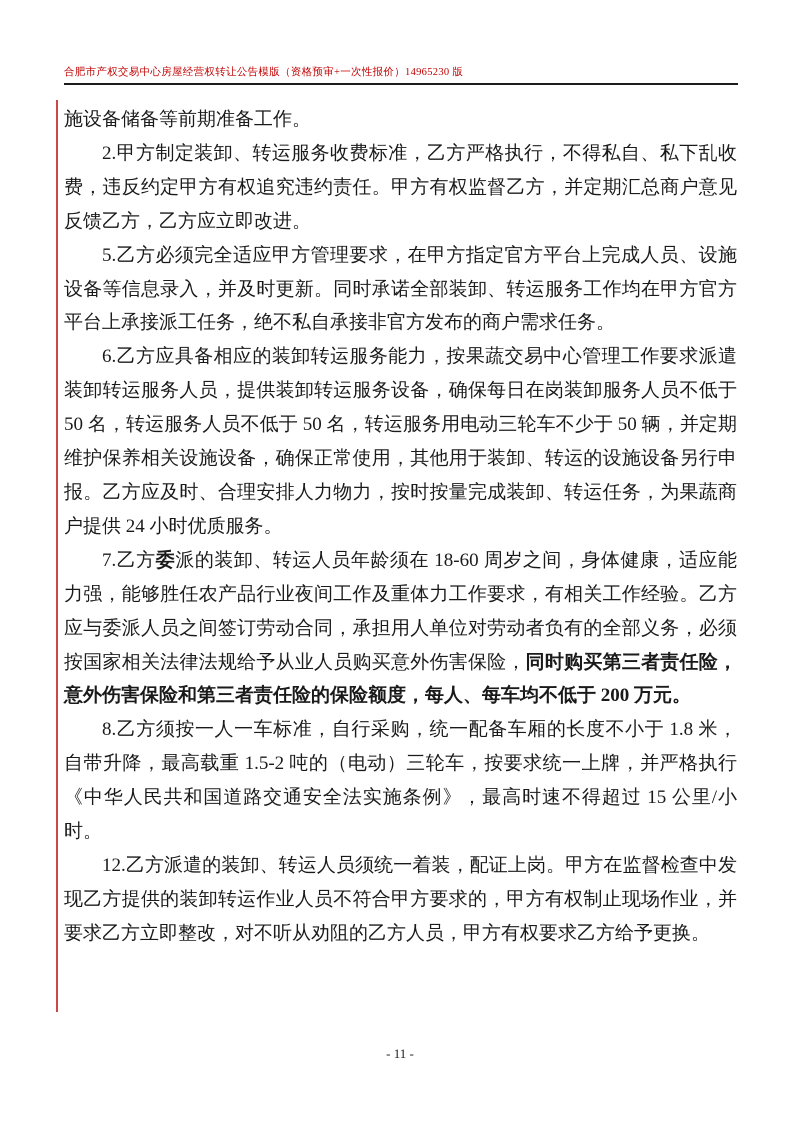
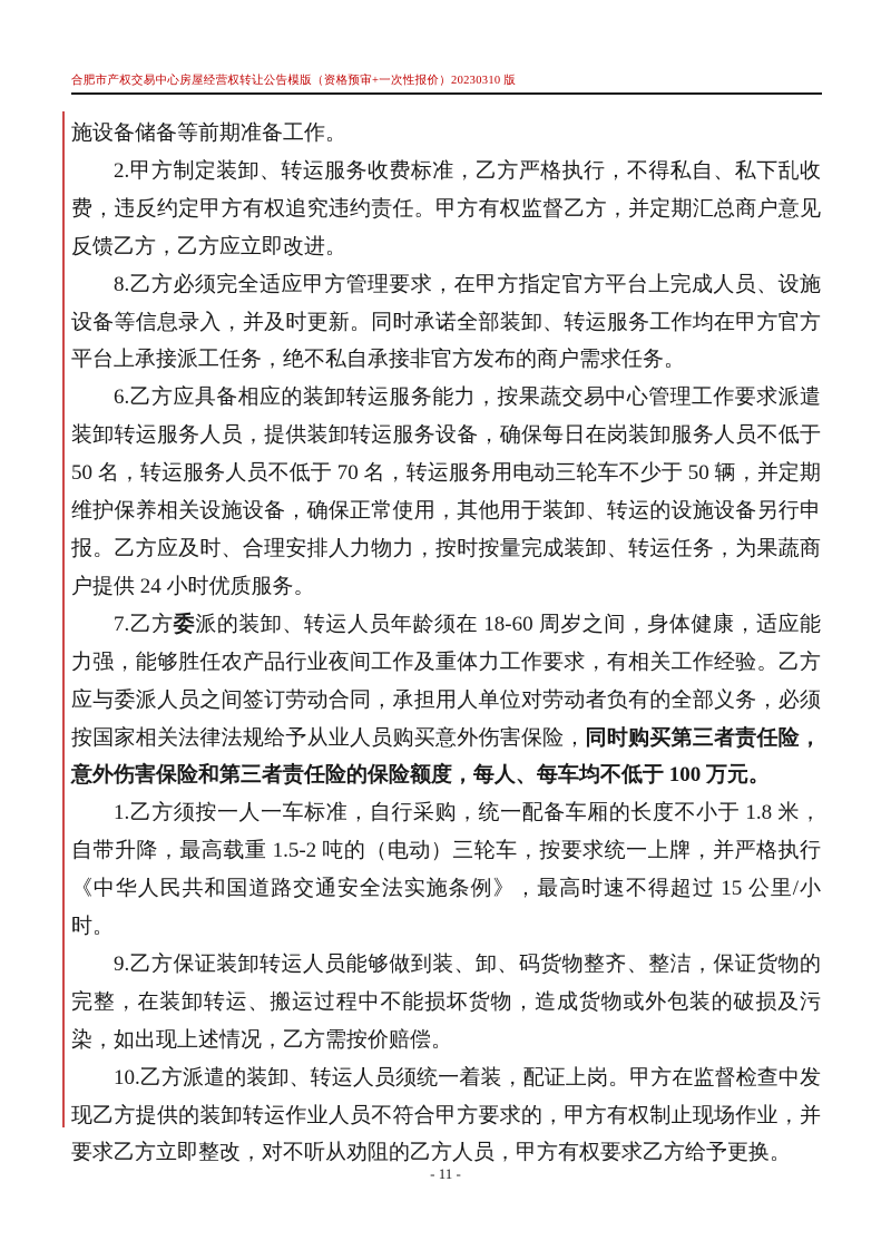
- 合肥市产权交易中心房屋经营权转让公告模版（资格预审+一次性报价）14965230 版
+ 合肥市产权交易中心房屋经营权转让公告模版（资格预审+一次性报价）20230310 版
  施设备储备等前期准备工作。
  2.甲方制定装卸、转运服务收费标准，乙方严格执行，不得私自、私下乱收费，违反约定甲方有权追究违约责任。甲方有权监督乙方，并定期汇总商户意见反馈乙方，乙方应立即改进。
- 5.乙方必须完全适应甲方管理要求，在甲方指定官方平台上完成人员、设施设备等信息录入，并及时更新。同时承诺全部装卸、转运服务工作均在甲方官方平台上承接派工任务，绝不私自承接非官方发布的商户需求任务。
+ 8.乙方必须完全适应甲方管理要求，在甲方指定官方平台上完成人员、设施设备等信息录入，并及时更新。同时承诺全部装卸、转运服务工作均在甲方官方平台上承接派工任务，绝不私自承接非官方发布的商户需求任务。
- 6.乙方应具备相应的装卸转运服务能力，按果蔬交易中心管理工作要求派遣装卸转运服务人员，提供装卸转运服务设备，确保每日在岗装卸服务人员不低于 50 名，转运服务人员不低于 50 名，转运服务用电动三轮车不少于 50 辆，并定期维护保养相关设施设备，确保正常使用，其他用于装卸、转运的设施设备另行申报。乙方应及时、合理安排人力物力，按时按量完成装卸、转运任务，为果蔬商户提供 24 小时优质服务。
+ 6.乙方应具备相应的装卸转运服务能力，按果蔬交易中心管理工作要求派遣装卸转运服务人员，提供装卸转运服务设备，确保每日在岗装卸服务人员不低于 50 名，转运服务人员不低于 70 名，转运服务用电动三轮车不少于 50 辆，并定期维护保养相关设施设备，确保正常使用，其他用于装卸、转运的设施设备另行申报。乙方应及时、合理安排人力物力，按时按量完成装卸、转运任务，为果蔬商户提供 24 小时优质服务。
- 7.乙方委派的装卸、转运人员年龄须在 18-60 周岁之间，身体健康，适应能力强，能够胜任农产品行业夜间工作及重体力工作要求，有相关工作经验。乙方应与委派人员之间签订劳动合同，承担用人单位对劳动者负有的全部义务，必须按国家相关法律法规给予从业人员购买意外伤害保险，同时购买第三者责任险，意外伤害保险和第三者责任险的保险额度，每人、每车均不低于 200 万元。
+ 7.乙方委派的装卸、转运人员年龄须在 18-60 周岁之间，身体健康，适应能力强，能够胜任农产品行业夜间工作及重体力工作要求，有相关工作经验。乙方应与委派人员之间签订劳动合同，承担用人单位对劳动者负有的全部义务，必须按国家相关法律法规给予从业人员购买意外伤害保险，同时购买第三者责任险，意外伤害保险和第三者责任险的保险额度，每人、每车均不低于 100 万元。
- 8.乙方须按一人一车标准，自行采购，统一配备车厢的长度不小于 1.8 米，自带升降，最高载重 1.5-2 吨的（电动）三轮车，按要求统一上牌，并严格执行《中华人民共和国道路交通安全法实施条例》，最高时速不得超过 15 公里/小时。
+ 1.乙方须按一人一车标准，自行采购，统一配备车厢的长度不小于 1.8 米，自带升降，最高载重 1.5-2 吨的（电动）三轮车，按要求统一上牌，并严格执行《中华人民共和国道路交通安全法实施条例》，最高时速不得超过 15 公里/小时。
+ 9.乙方保证装卸转运人员能够做到装、卸、码货物整齐、整洁，保证货物的完整，在装卸转运、搬运过程中不能损坏货物，造成货物或外包装的破损及污染，如出现上述情况，乙方需按价赔偿。
- 12.乙方派遣的装卸、转运人员须统一着装，配证上岗。甲方在监督检查中发现乙方提供的装卸转运作业人员不符合甲方要求的，甲方有权制止现场作业，并要求乙方立即整改，对不听从劝阻的乙方人员，甲方有权要求乙方给予更换。
+ 10.乙方派遣的装卸、转运人员须统一着装，配证上岗。甲方在监督检查中发现乙方提供的装卸转运作业人员不符合甲方要求的，甲方有权制止现场作业，并要求乙方立即整改，对不听从劝阻的乙方人员，甲方有权要求乙方给予更换。
  - 11 -
